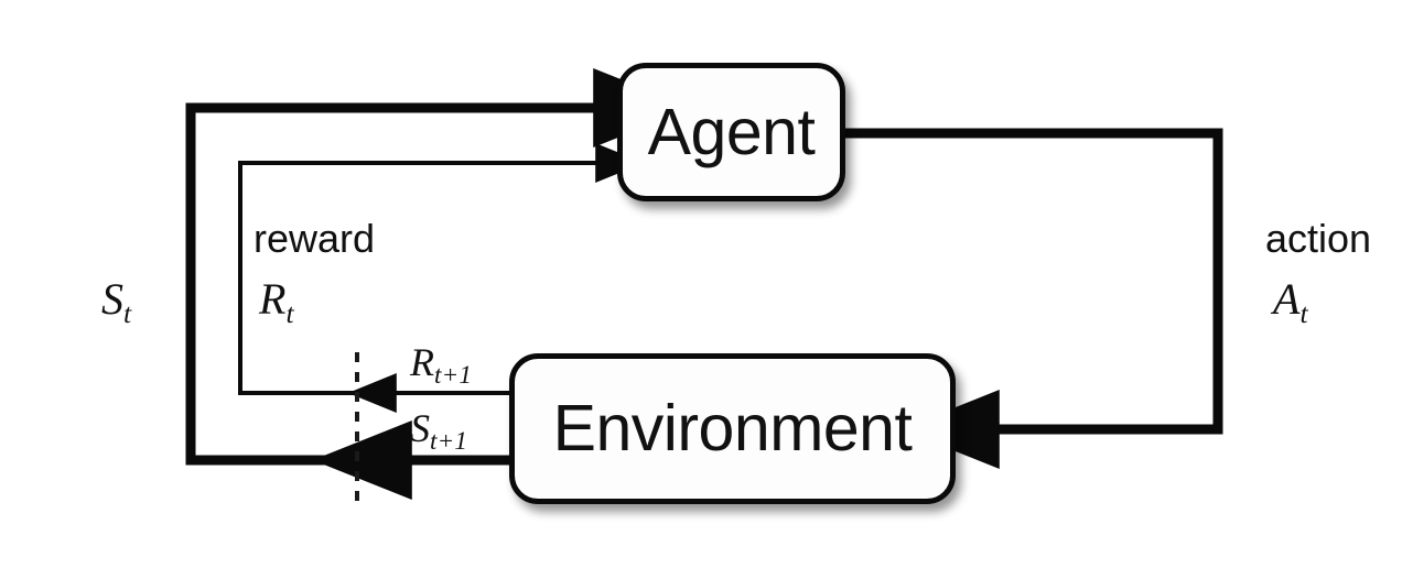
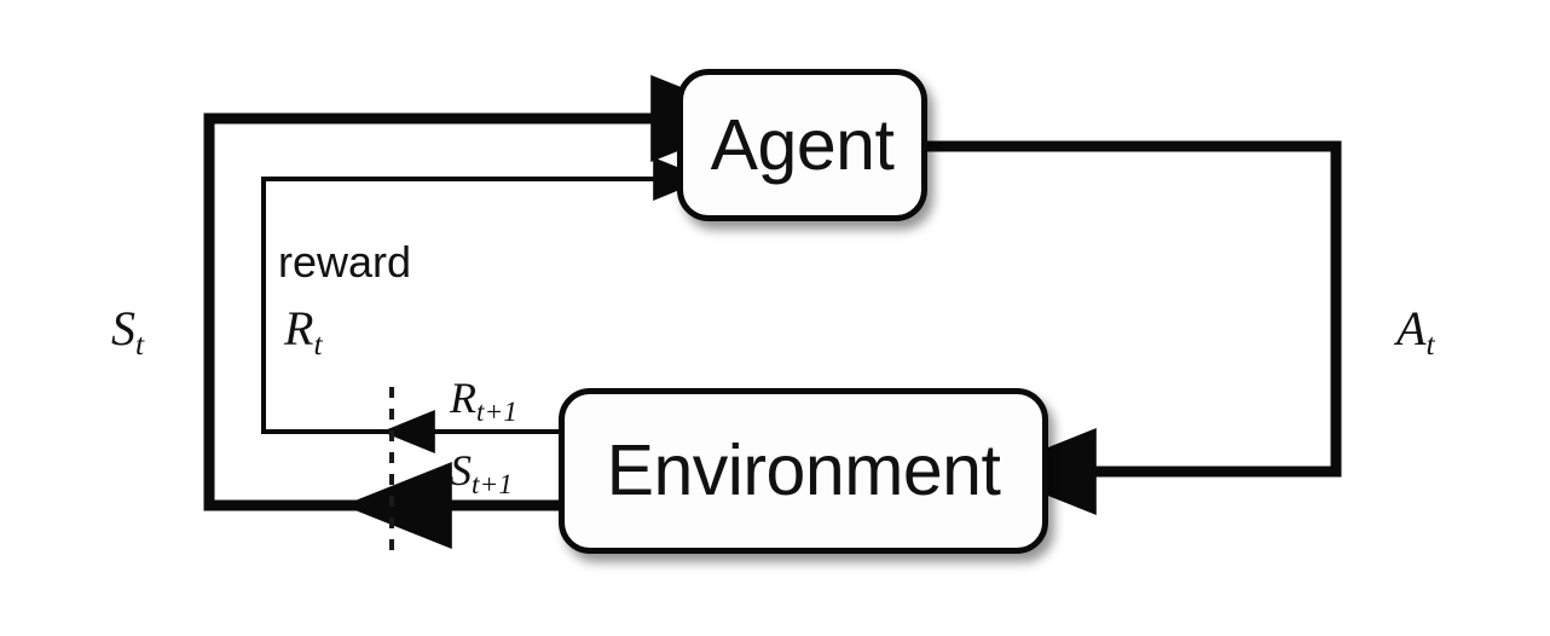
  Agent
  Environment
  reward
- action
  St
  Rt
  At
  Rt+1
  St+1
